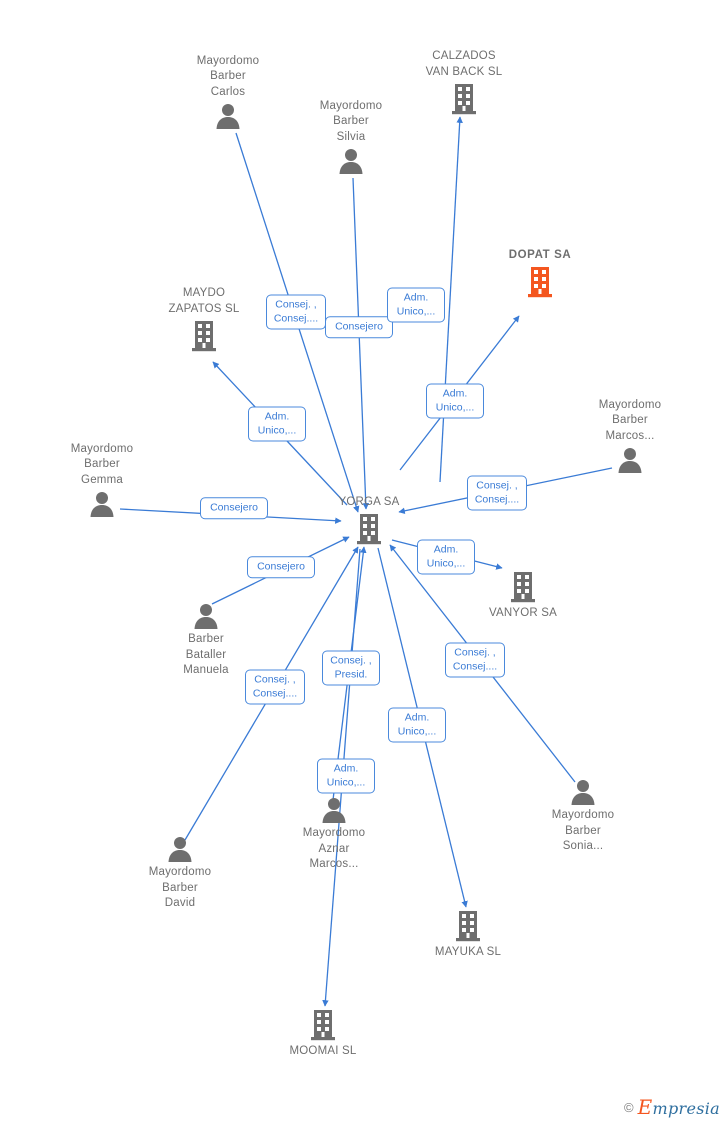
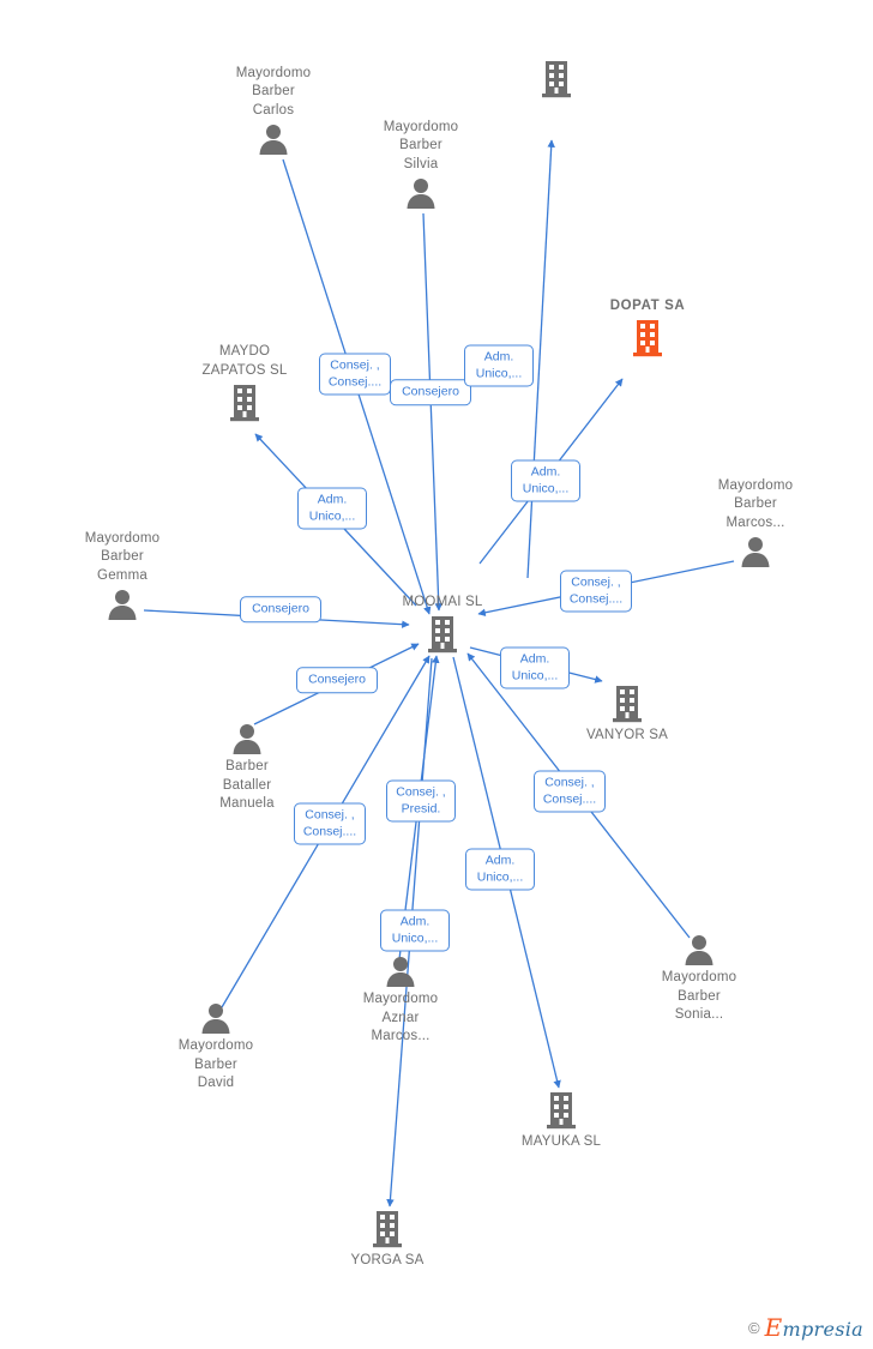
  Mayordomo
  Barber
  Carlos
  Mayordomo
  Barber
  Silvia
- CALZADOS
- VAN BACK SL
  DOPAT SA
  MAYDO
  ZAPATOS SL
  Mayordomo
  Barber
  Marcos...
  Mayordomo
  Barber
  Gemma
- YORGA SA
+ MOOMAI SL
  VANYOR SA
  Barber
  Bataller
  Manuela
  Mayordomo
  Barber
  Sonia...
  Mayordomo
  Aznar
  Marcos...
  Mayordomo
  Barber
  David
  MAYUKA SL
- MOOMAI SL
+ YORGA SA
  Consej. ,
  Consej....
  Consejero
  Adm.
  Unico,...
  Adm.
  Unico,...
  Adm.
  Unico,...
  Consejero
  Consej. ,
  Consej....
  Adm.
  Unico,...
  Consejero
  Consej. ,
  Consej....
  Consej. ,
  Presid.
  Consej. ,
  Consej....
  Adm.
  Unico,...
  Adm.
  Unico,...
  ©
  Empresia
